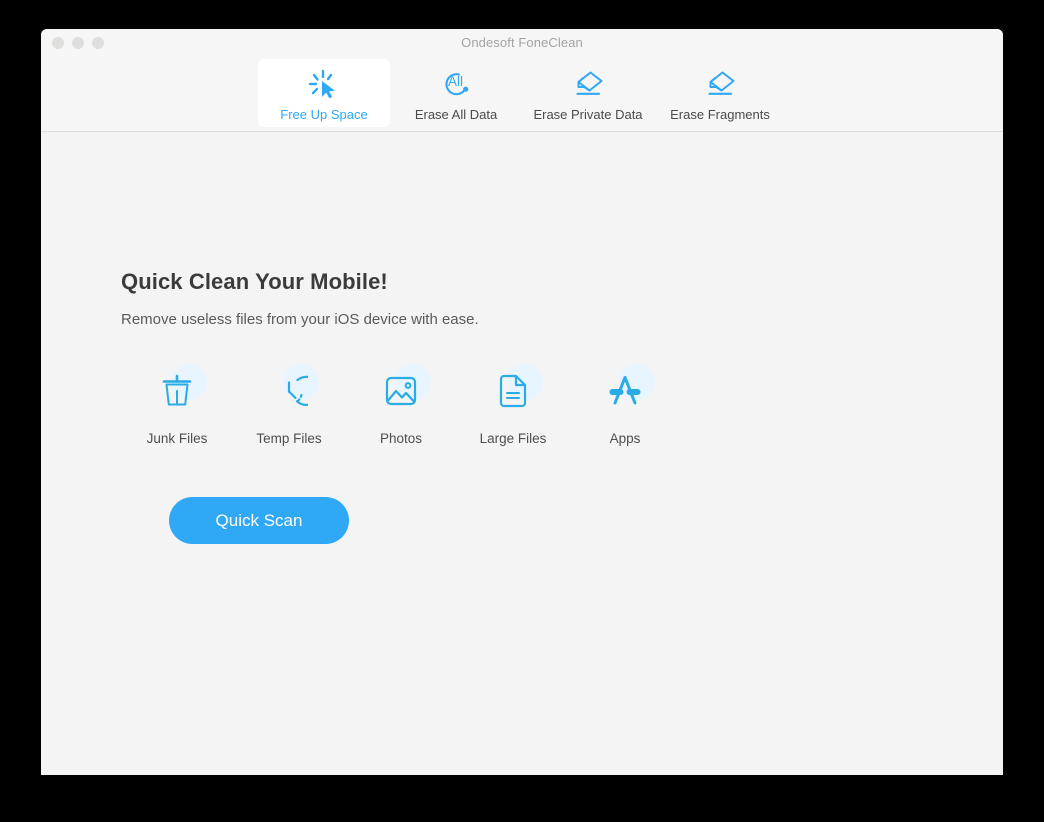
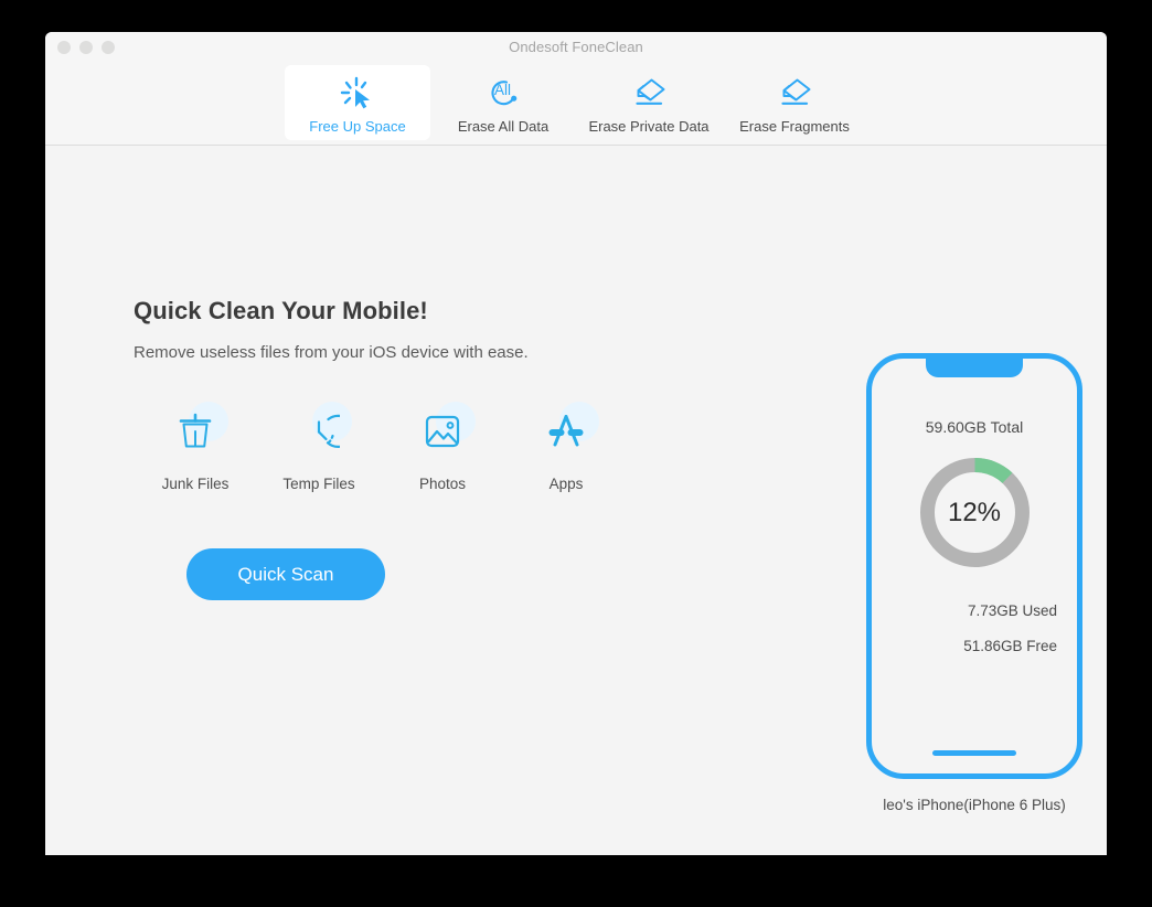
  Ondesoft FoneClean
  Free Up Space
  All
  Erase All Data
  Erase Private Data
  Erase Fragments
  Quick Clean Your Mobile!
  Remove useless files from your iOS device with ease.
  Junk Files
  Temp Files
  Photos
- Large Files
  Apps
  Quick Scan
+ 59.60GB Total
+ 12%
+ 7.73GB Used
+ 51.86GB Free
+ leo's iPhone(iPhone 6 Plus)
